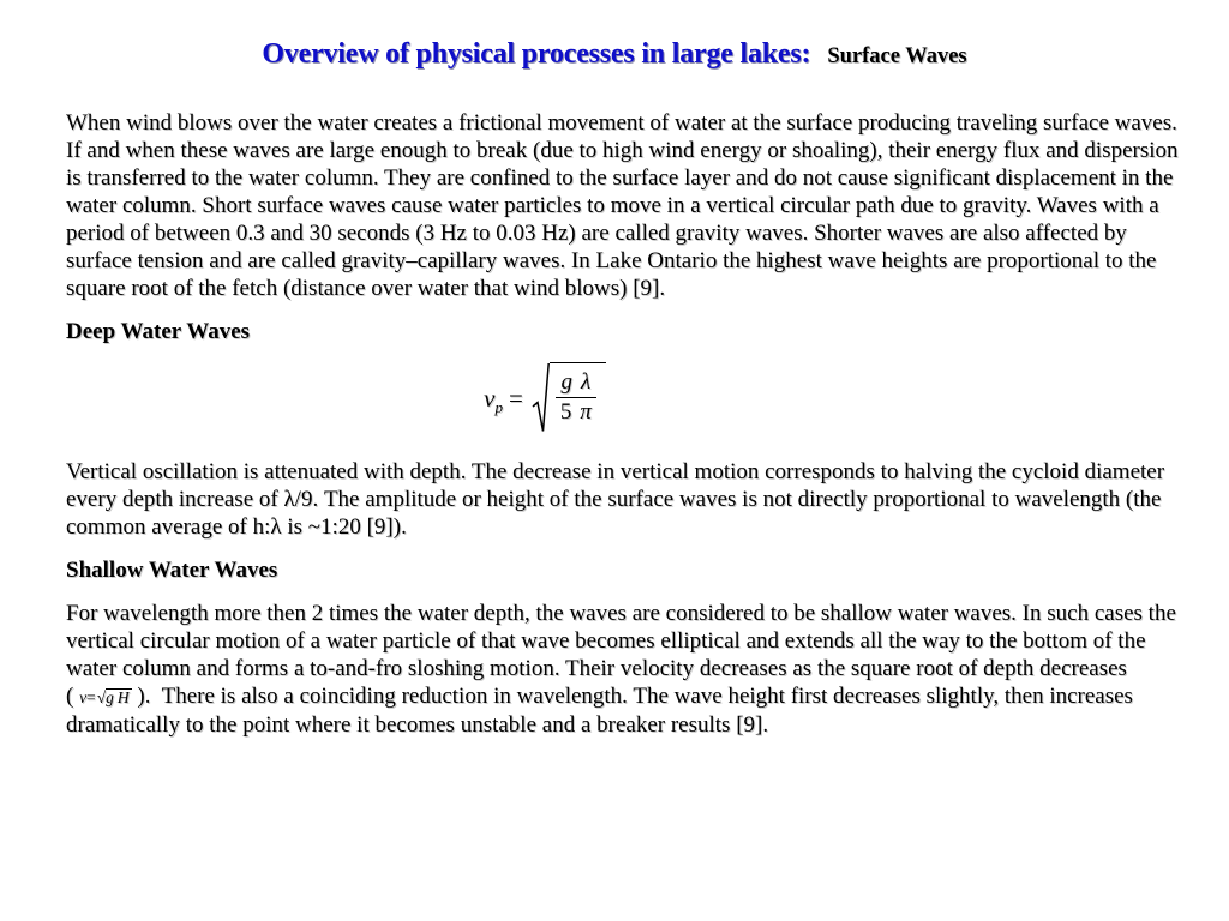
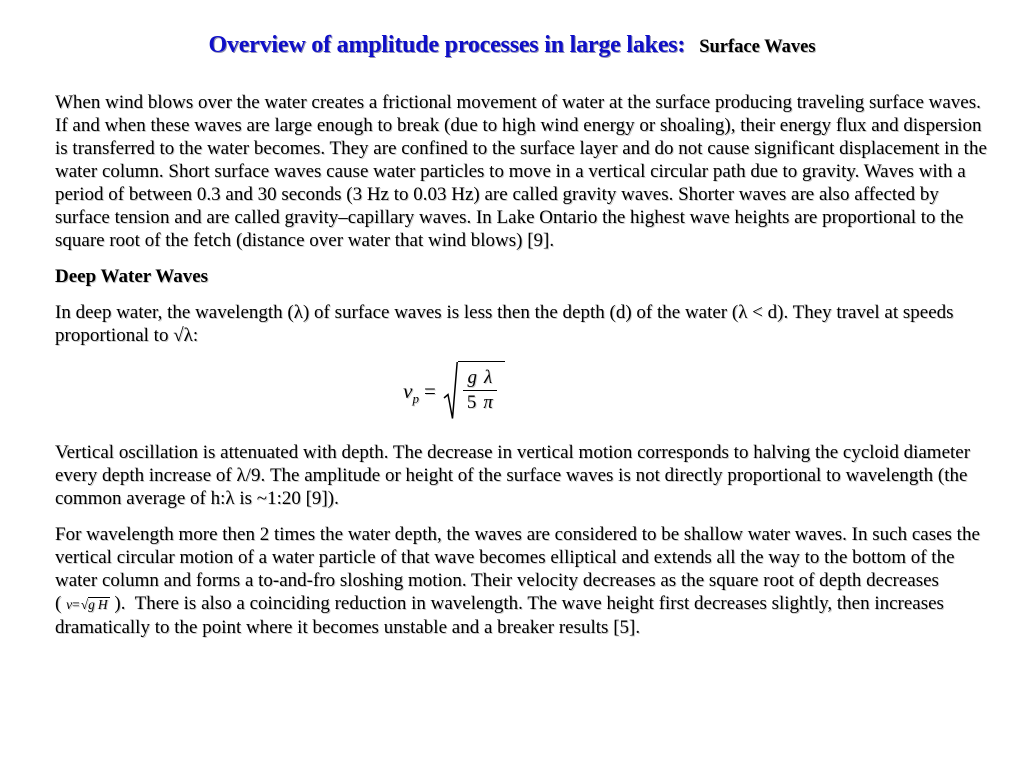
- Overview of physical processes in large lakes: Surface Waves
+ Overview of amplitude processes in large lakes: Surface Waves
- When wind blows over the water creates a frictional movement of water at the surface producing traveling surface waves. If and when these waves are large enough to break (due to high wind energy or shoaling), their energy flux and dispersion is transferred to the water column. They are confined to the surface layer and do not cause significant displacement in the water column. Short surface waves cause water particles to move in a vertical circular path due to gravity. Waves with a period of between 0.3 and 30 seconds (3 Hz to 0.03 Hz) are called gravity waves. Shorter waves are also affected by surface tension and are called gravity–capillary waves. In Lake Ontario the highest wave heights are proportional to the square root of the fetch (distance over water that wind blows) [9].
+ When wind blows over the water creates a frictional movement of water at the surface producing traveling surface waves. If and when these waves are large enough to break (due to high wind energy or shoaling), their energy flux and dispersion is transferred to the water becomes. They are confined to the surface layer and do not cause significant displacement in the water column. Short surface waves cause water particles to move in a vertical circular path due to gravity. Waves with a period of between 0.3 and 30 seconds (3 Hz to 0.03 Hz) are called gravity waves. Shorter waves are also affected by surface tension and are called gravity–capillary waves. In Lake Ontario the highest wave heights are proportional to the square root of the fetch (distance over water that wind blows) [9].
  Deep Water Waves
+ In deep water, the wavelength (λ) of surface waves is less then the depth (d) of the water (λ < d). They travel at speeds proportional to √λ:
  v
  p
  =
  g λ
  5 π
  Vertical oscillation is attenuated with depth. The decrease in vertical motion corresponds to halving the cycloid diameter every depth increase of λ/9. The amplitude or height of the surface waves is not directly proportional to wavelength (the common average of h:λ is ~1:20 [9]).
- Shallow Water Waves
- For wavelength more then 2 times the water depth, the waves are considered to be shallow water waves. In such cases the vertical circular motion of a water particle of that wave becomes elliptical and extends all the way to the bottom of the water column and forms a to-and-fro sloshing motion. Their velocity decreases as the square root of depth decreases ( v=√g H ). There is also a coinciding reduction in wavelength. The wave height first decreases slightly, then increases dramatically to the point where it becomes unstable and a breaker results [9].
+ For wavelength more then 2 times the water depth, the waves are considered to be shallow water waves. In such cases the vertical circular motion of a water particle of that wave becomes elliptical and extends all the way to the bottom of the water column and forms a to-and-fro sloshing motion. Their velocity decreases as the square root of depth decreases ( v=√g H ). There is also a coinciding reduction in wavelength. The wave height first decreases slightly, then increases dramatically to the point where it becomes unstable and a breaker results [5].
